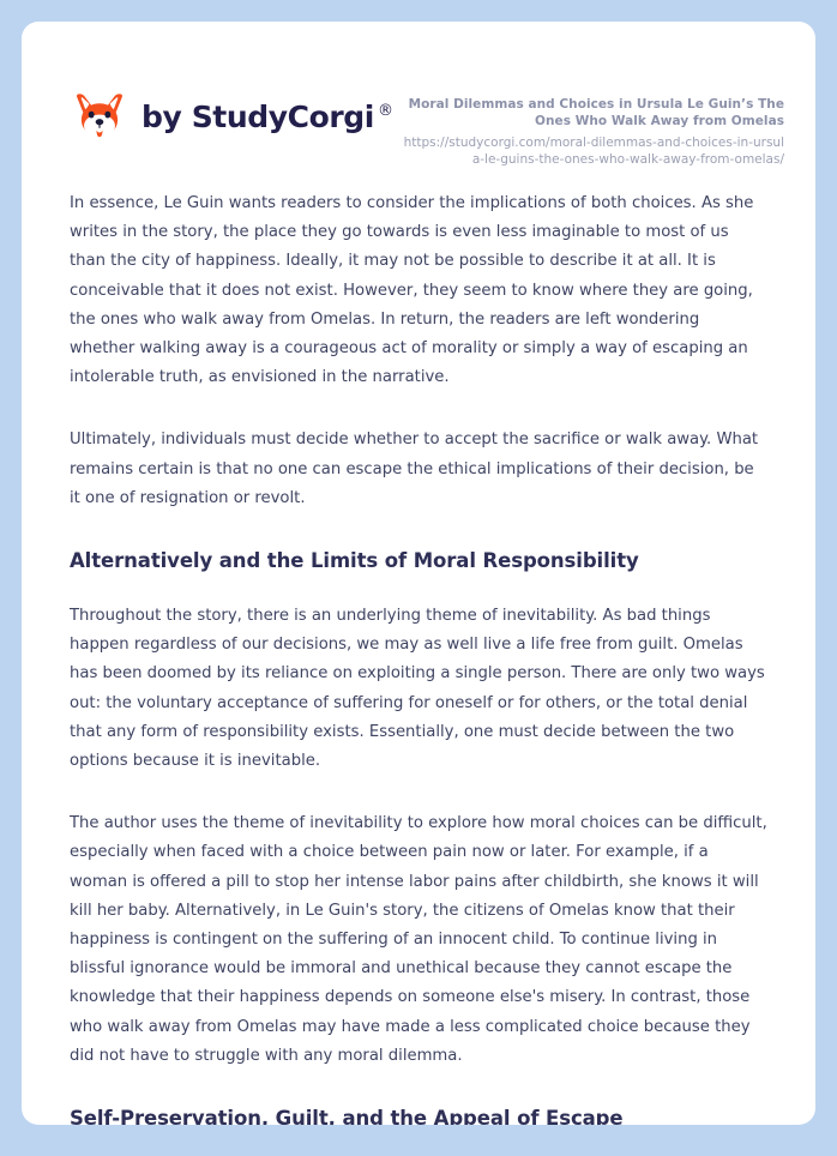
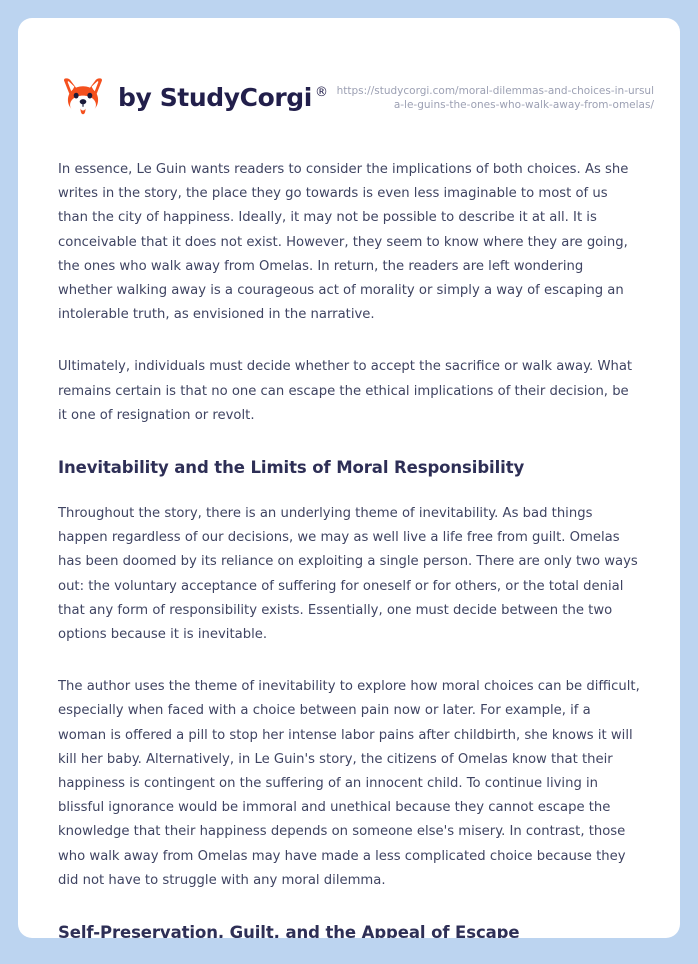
  by StudyCorgi ®
- Moral Dilemmas and Choices in Ursula Le Guin’s The Ones Who Walk Away from Omelas
  https://studycorgi.com/moral-dilemmas-and-choices-in-ursula-le-guins-the-ones-who-walk-away-from-omelas/
  In essence, Le Guin wants readers to consider the implications of both choices. As she writes in the story, the place they go towards is even less imaginable to most of us than the city of happiness. Ideally, it may not be possible to describe it at all. It is conceivable that it does not exist. However, they seem to know where they are going, the ones who walk away from Omelas. In return, the readers are left wondering whether walking away is a courageous act of morality or simply a way of escaping an intolerable truth, as envisioned in the narrative.
  Ultimately, individuals must decide whether to accept the sacrifice or walk away. What remains certain is that no one can escape the ethical implications of their decision, be it one of resignation or revolt.
- Alternatively and the Limits of Moral Responsibility
+ Inevitability and the Limits of Moral Responsibility
  Throughout the story, there is an underlying theme of inevitability. As bad things happen regardless of our decisions, we may as well live a life free from guilt. Omelas has been doomed by its reliance on exploiting a single person. There are only two ways out: the voluntary acceptance of suffering for oneself or for others, or the total denial that any form of responsibility exists. Essentially, one must decide between the two options because it is inevitable.
  The author uses the theme of inevitability to explore how moral choices can be difficult, especially when faced with a choice between pain now or later. For example, if a woman is offered a pill to stop her intense labor pains after childbirth, she knows it will kill her baby. Alternatively, in Le Guin's story, the citizens of Omelas know that their happiness is contingent on the suffering of an innocent child. To continue living in blissful ignorance would be immoral and unethical because they cannot escape the knowledge that their happiness depends on someone else's misery. In contrast, those who walk away from Omelas may have made a less complicated choice because they did not have to struggle with any moral dilemma.
  Self-Preservation, Guilt, and the Appeal of Escape
